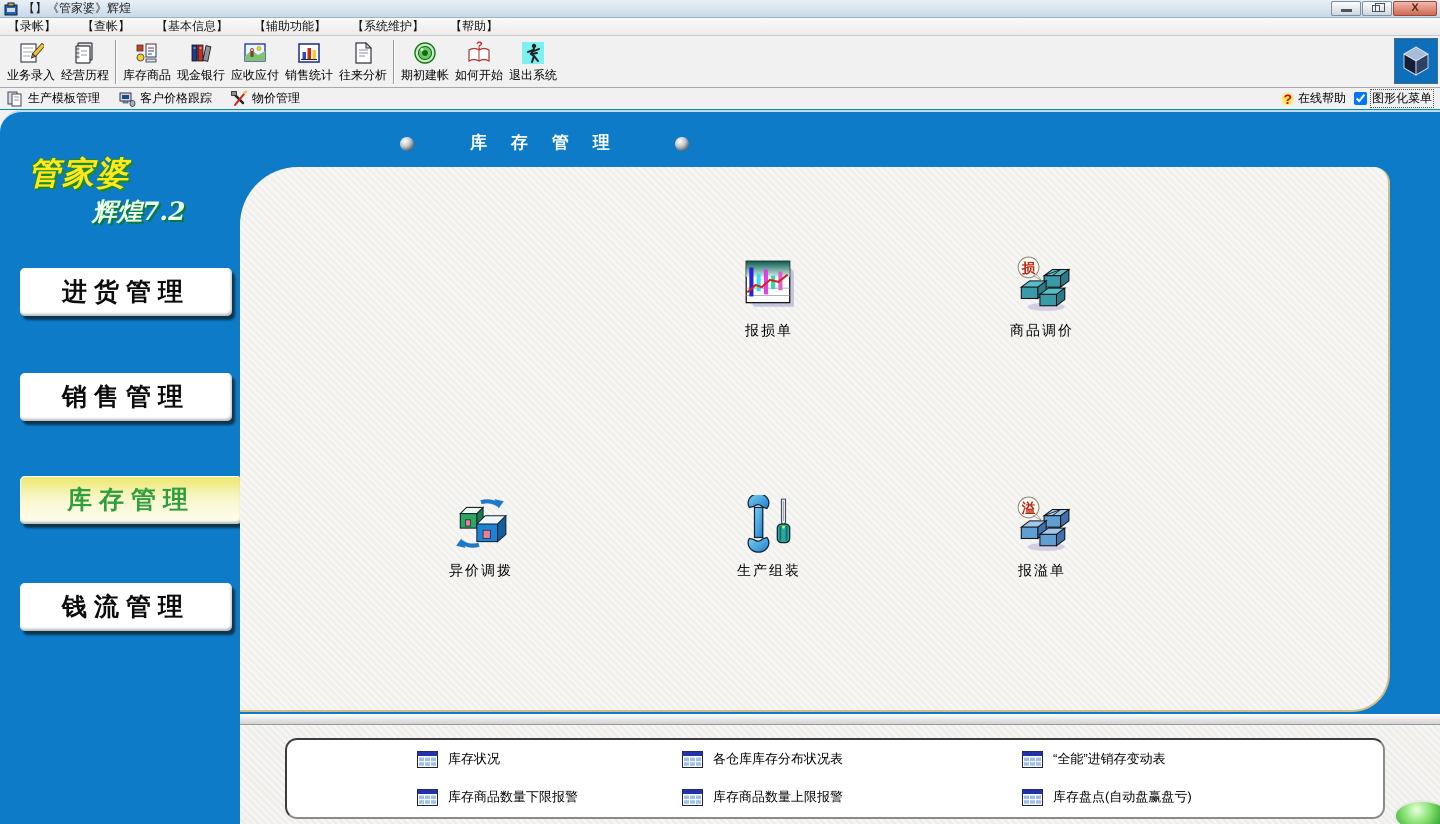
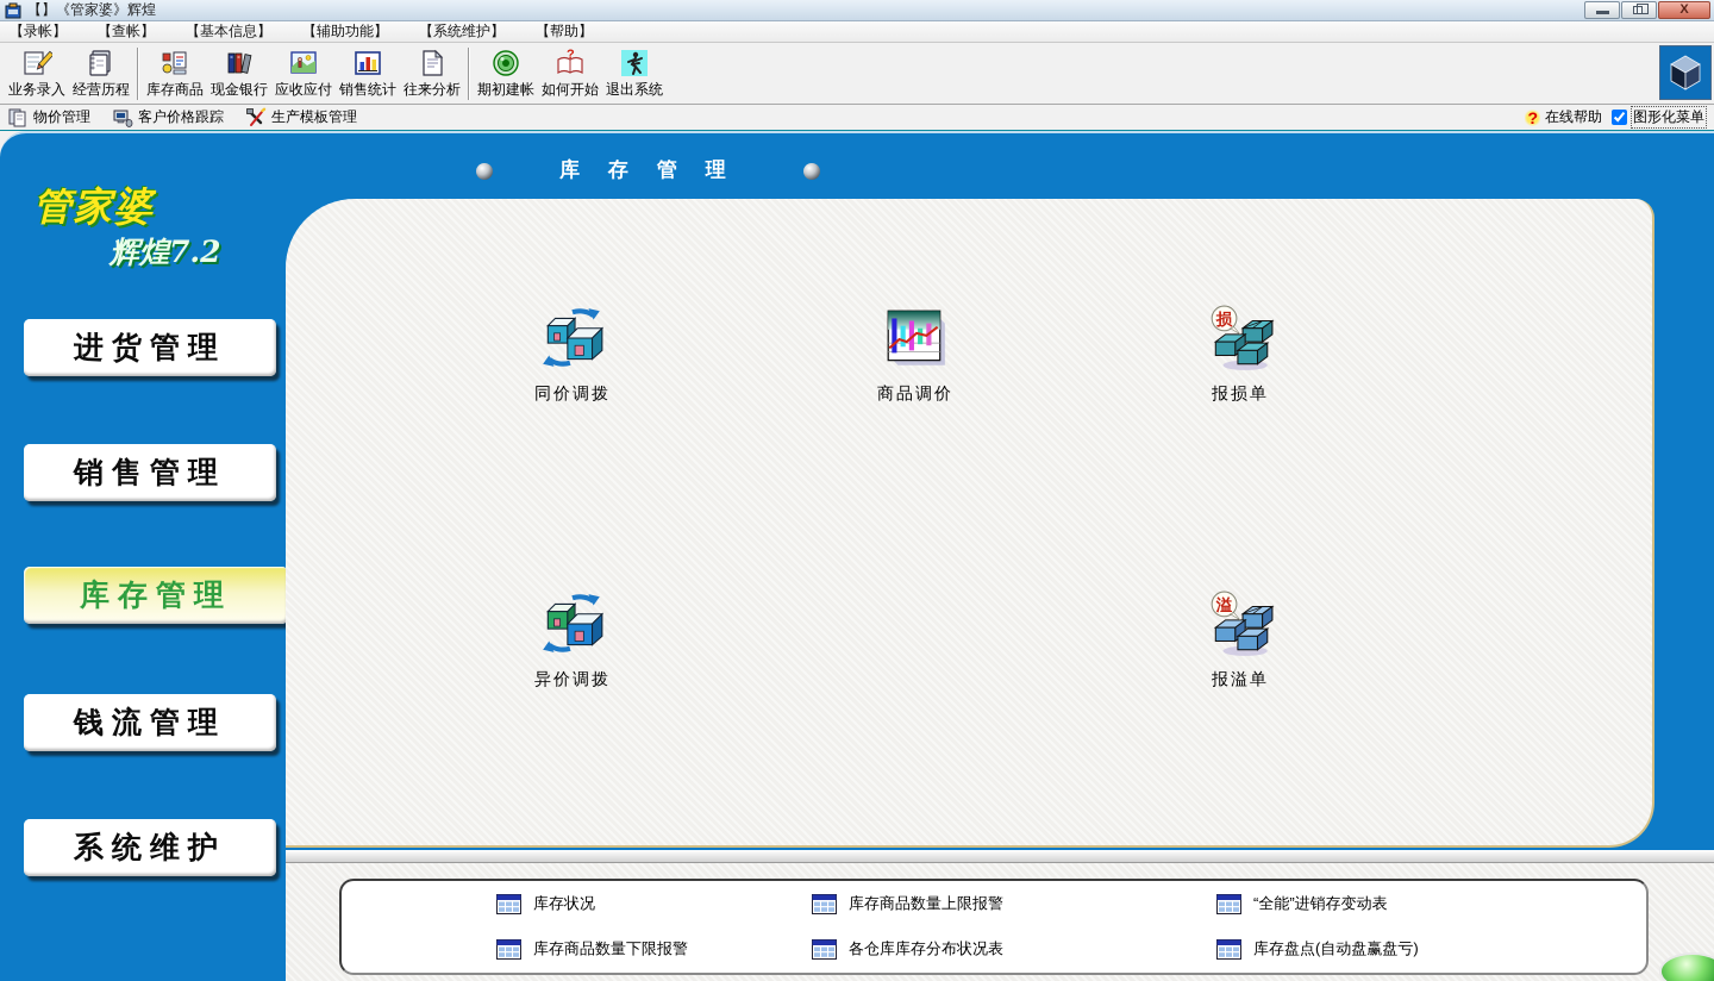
  【】《管家婆》辉煌
  X
  【录帐】
  【查帐】
  【基本信息】
  【辅助功能】
  【系统维护】
  【帮助】
  业务录入
  经营历程
  库存商品
  现金银行
  应收应付
  销售统计
  往来分析
  期初建帐
  ?
  如何开始
  退出系统
- 生产模板管理
+ 物价管理
  客户价格跟踪
- 物价管理
+ 生产模板管理
  ?
  在线帮助
  图形化菜单
  管家婆
  辉煌7.2
  进货管理
  销售管理
  库存管理
  钱流管理
+ 系统维护
  库 存 管 理
+ 同价调拨
- 报损单
+ 商品调价
  损
- 商品调价
+ 报损单
  异价调拨
- 生产组装
  溢
  报溢单
  库存状况
- 各仓库库存分布状况表
+ 库存商品数量上限报警
  “全能”进销存变动表
  库存商品数量下限报警
- 库存商品数量上限报警
+ 各仓库库存分布状况表
  库存盘点(自动盘赢盘亏)
